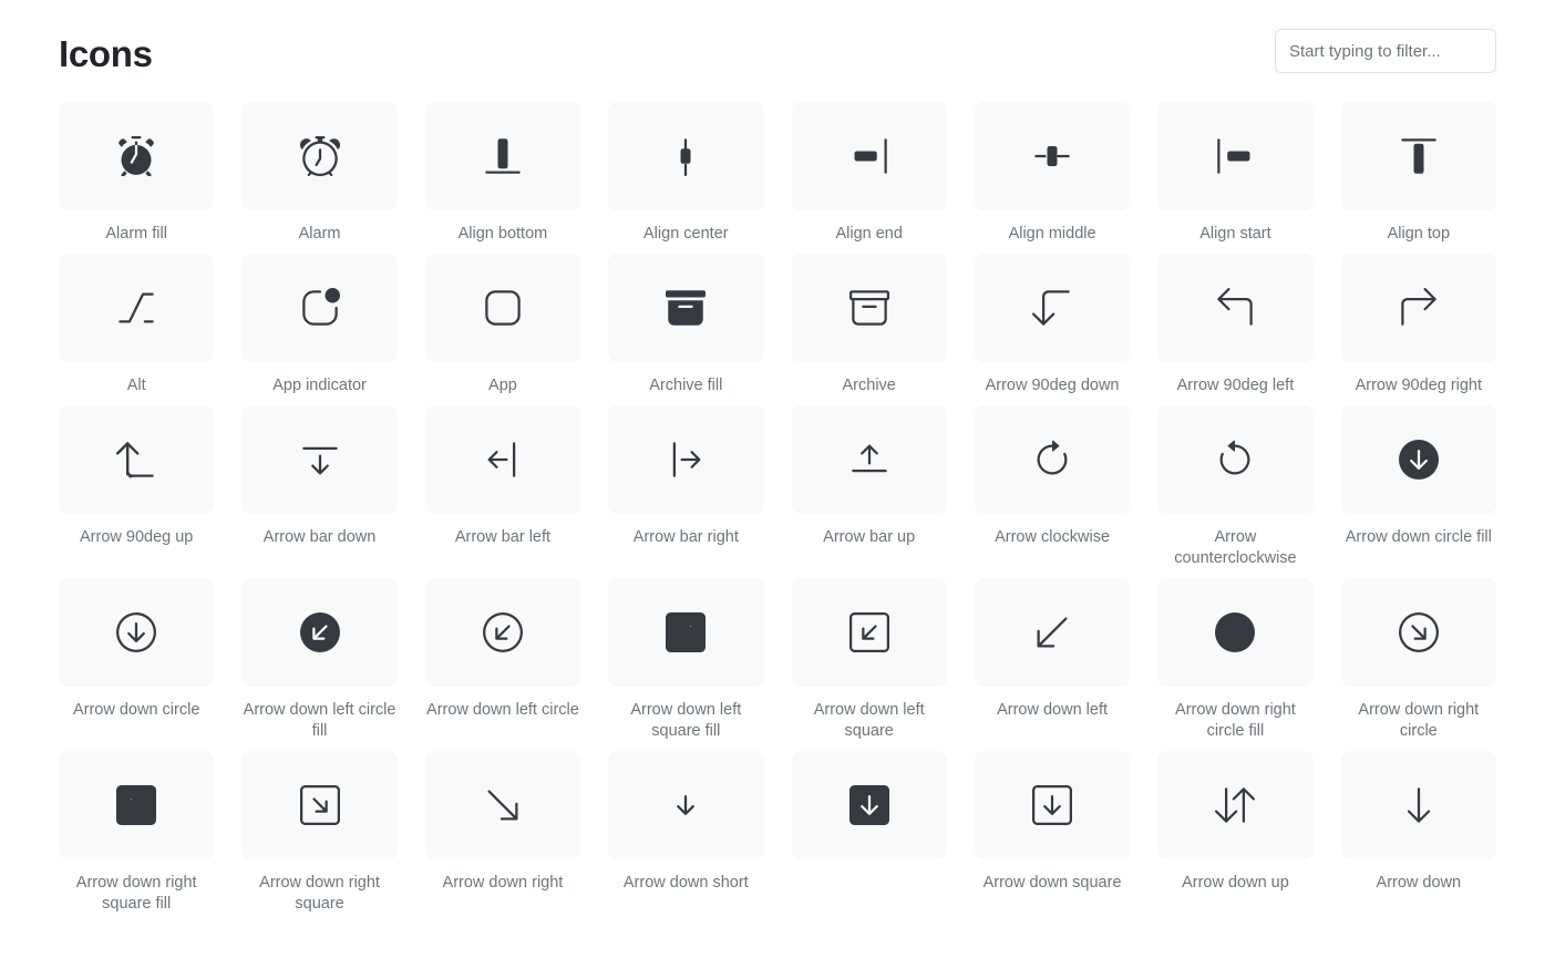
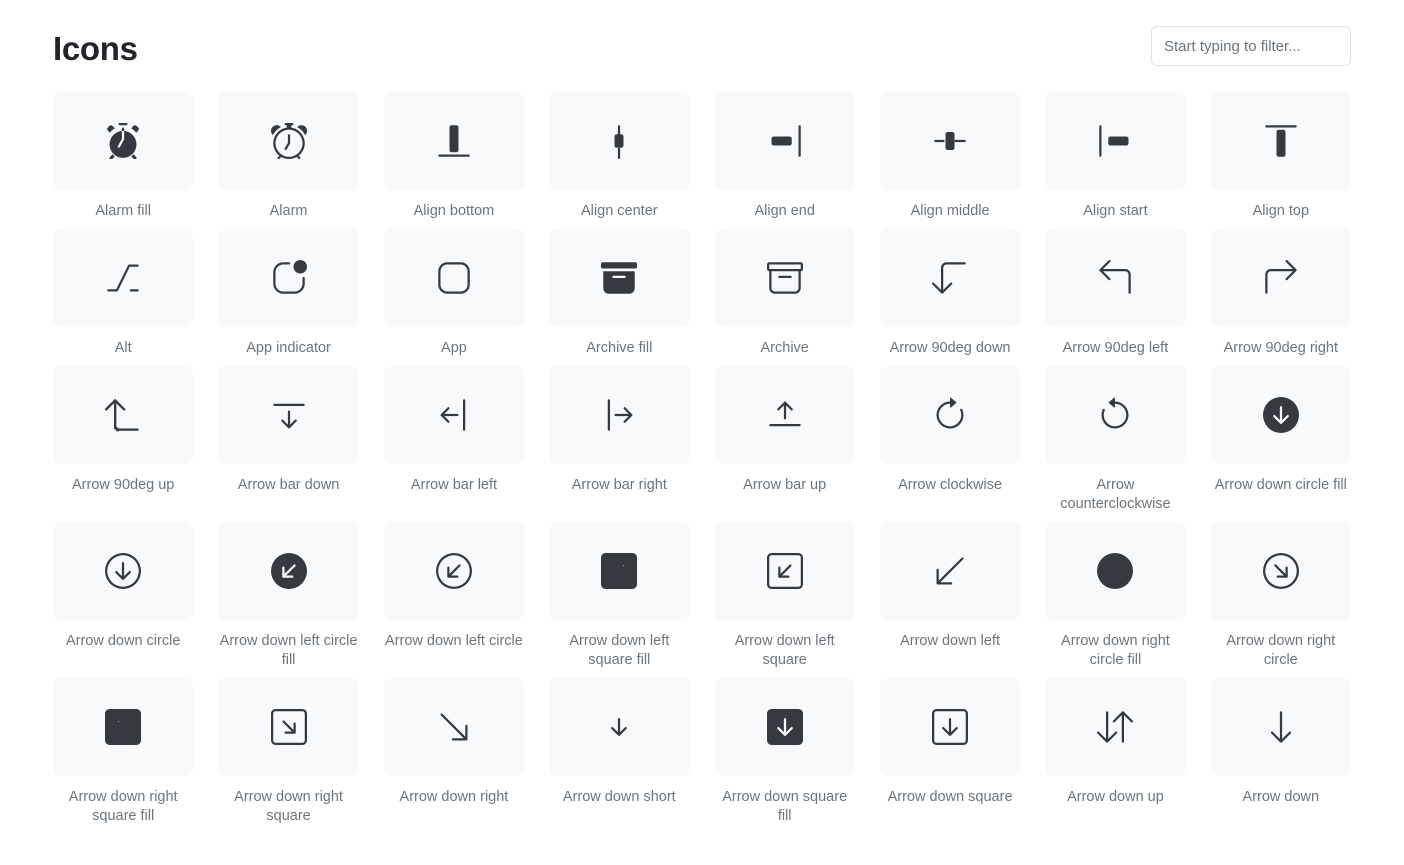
  Icons
  Start typing to filter...
  Alarm fill
  Alarm
  Align bottom
  Align center
  Align end
  Align middle
  Align start
  Align top
  Alt
  App indicator
  App
  Archive fill
  Archive
  Arrow 90deg down
  Arrow 90deg left
  Arrow 90deg right
  Arrow 90deg up
  Arrow bar down
  Arrow bar left
  Arrow bar right
  Arrow bar up
  Arrow clockwise
  Arrow counterclockwise
  Arrow down circle fill
  Arrow down circle
  Arrow down left circle fill
  Arrow down left circle
  Arrow down left square fill
  Arrow down left square
  Arrow down left
  Arrow down right circle fill
  Arrow down right circle
  Arrow down right square fill
  Arrow down right square
  Arrow down right
  Arrow down short
+ Arrow down square fill
  Arrow down square
  Arrow down up
  Arrow down
